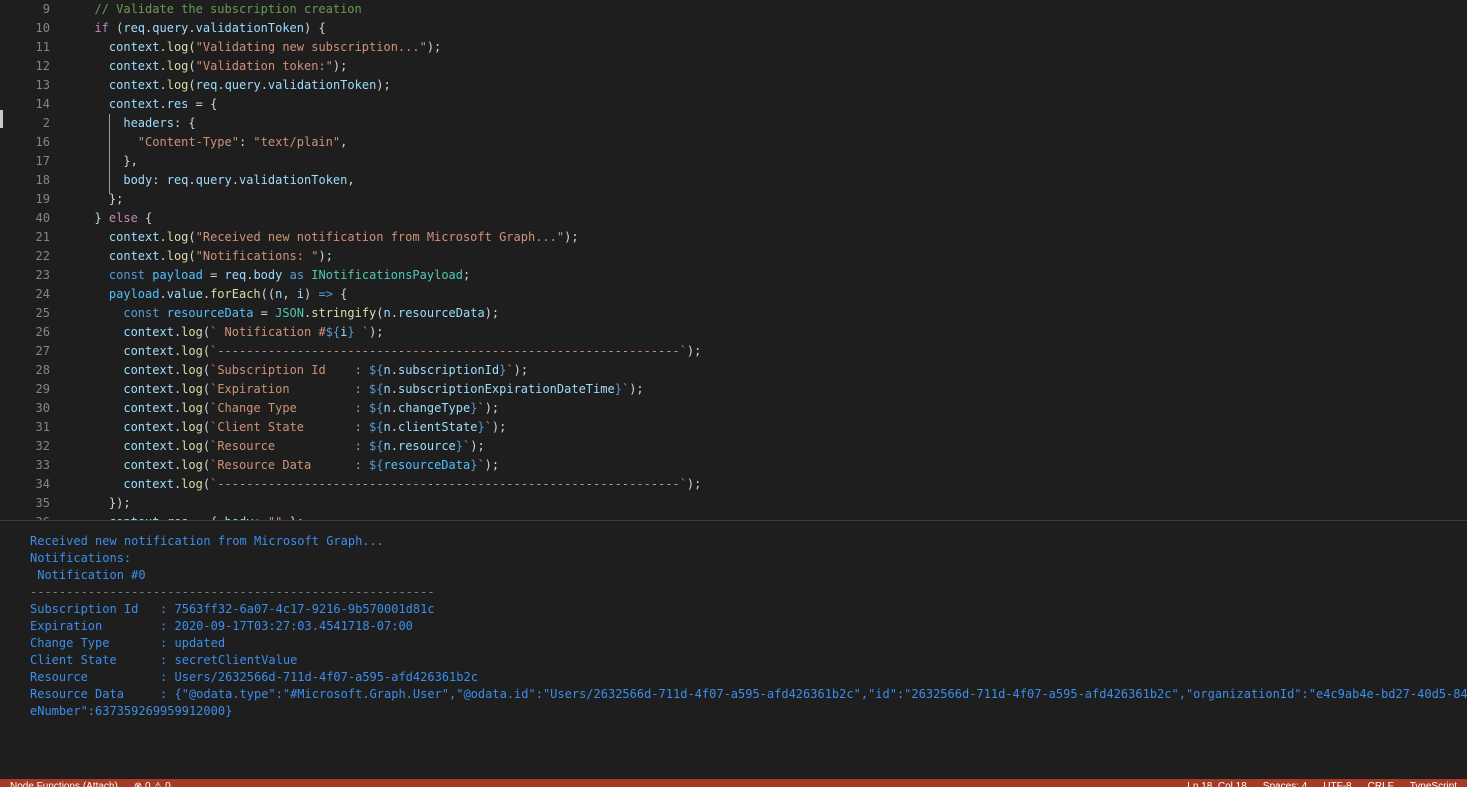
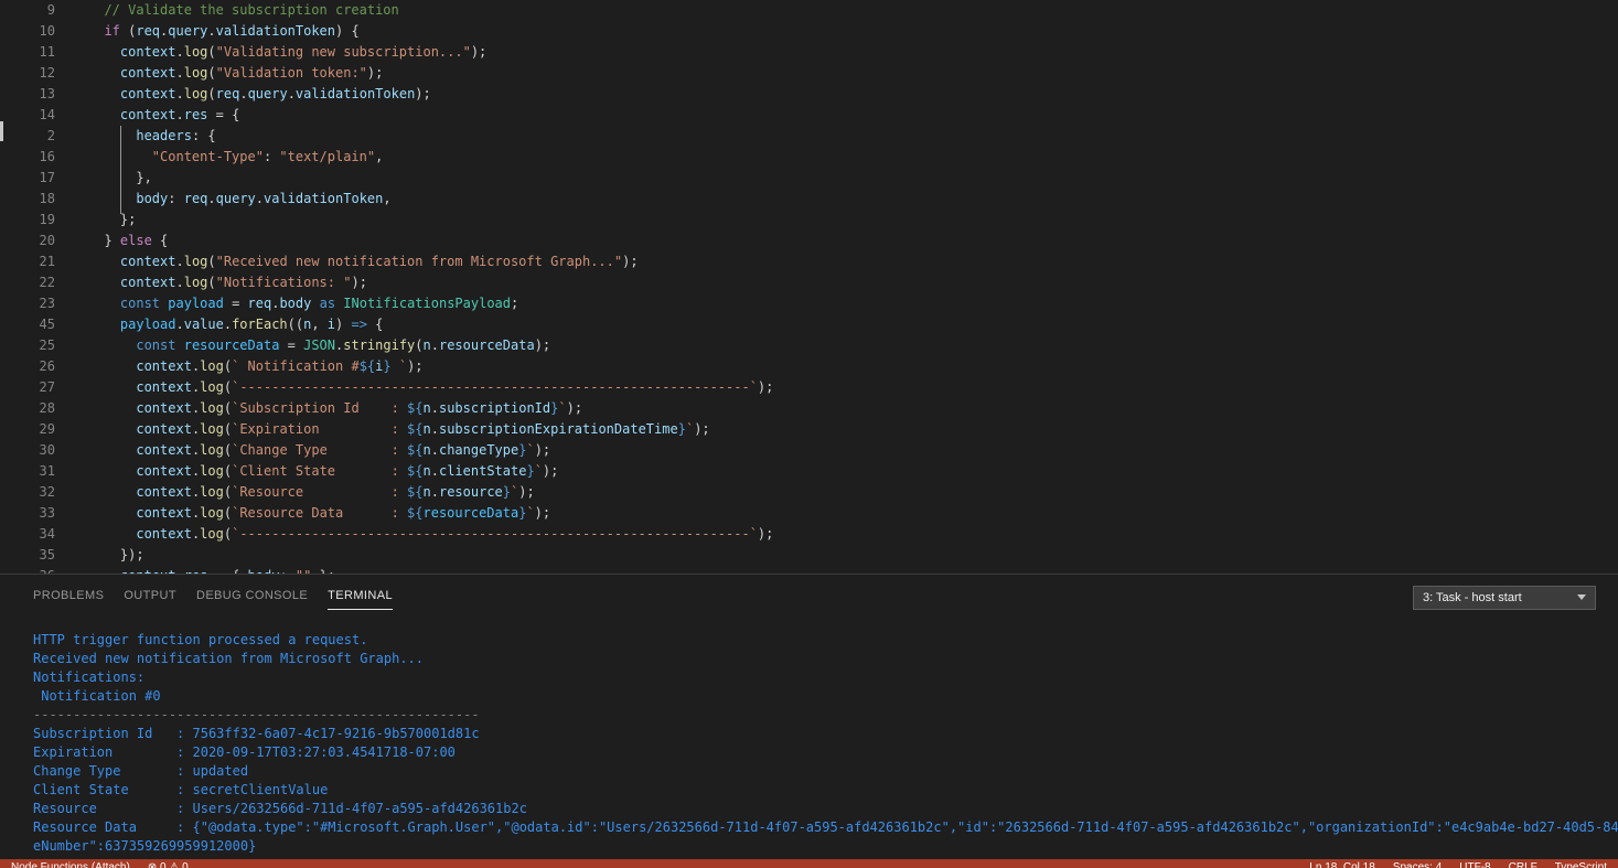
  9
  // Validate the subscription creation
  10
  if (req.query.validationToken) {
  11
  context.log("Validating new subscription...");
  12
  context.log("Validation token:");
  13
  context.log(req.query.validationToken);
  14
  context.res = {
  2
  headers: {
  16
  "Content-Type": "text/plain",
  17
  },
  18
  body: req.query.validationToken,
  19
  };
- 40
+ 20
  } else {
  21
  context.log("Received new notification from Microsoft Graph...");
  22
  context.log("Notifications: ");
  23
  const payload = req.body as INotificationsPayload;
- 24
+ 45
  payload.value.forEach((n, i) => {
  25
  const resourceData = JSON.stringify(n.resourceData);
  26
  context.log(` Notification #${i} `);
  27
  context.log(`----------------------------------------------------------------`);
  28
  context.log(`Subscription Id : ${n.subscriptionId}`);
  29
  context.log(`Expiration : ${n.subscriptionExpirationDateTime}`);
  30
  context.log(`Change Type : ${n.changeType}`);
  31
  context.log(`Client State : ${n.clientState}`);
  32
  context.log(`Resource : ${n.resource}`);
  33
  context.log(`Resource Data : ${resourceData}`);
  34
  context.log(`----------------------------------------------------------------`);
  35
  });
+ PROBLEMS
+ OUTPUT
+ DEBUG CONSOLE
+ TERMINAL
+ 3: Task - host start
+ HTTP trigger function processed a request.
  Received new notification from Microsoft Graph...
  Notifications:
  Notification #0
  --------------------------------------------------------
  Subscription Id : 7563ff32-6a07-4c17-9216-9b570001d81c
  Expiration : 2020-09-17T03:27:03.4541718-07:00
  Change Type : updated
  Client State : secretClientValue
  Resource : Users/2632566d-711d-4f07-a595-afd426361b2c
  Resource Data : {"@odata.type":"#Microsoft.Graph.User","@odata.id":"Users/2632566d-711d-4f07-a595-afd426361b2c","id":"2632566d-711d-4f07-a595-afd426361b2c","organizationId":"e4c9ab4e-bd27-40d5-84
  eNumber":637359269959912000}
